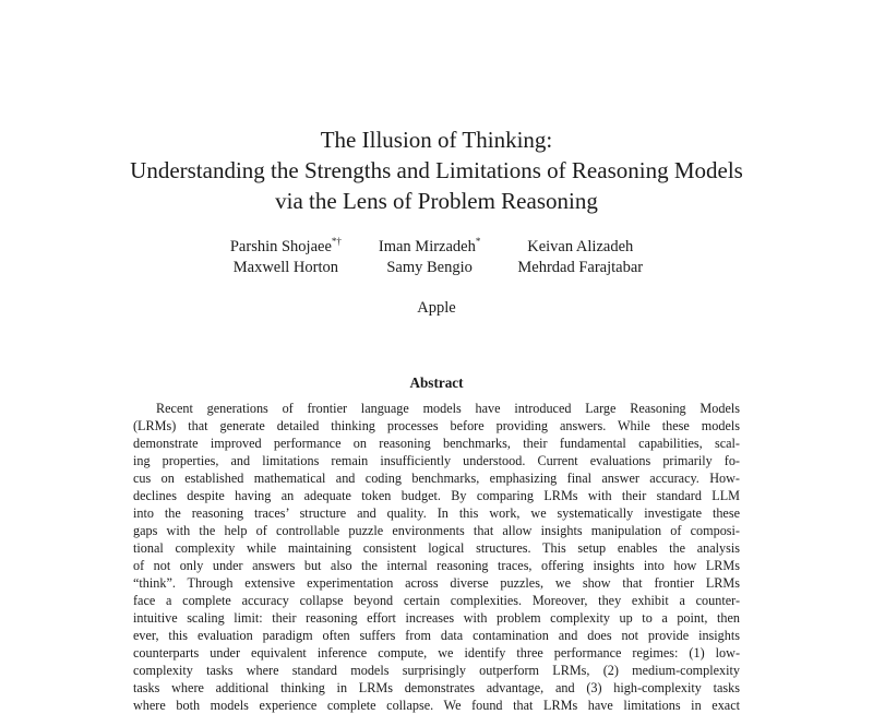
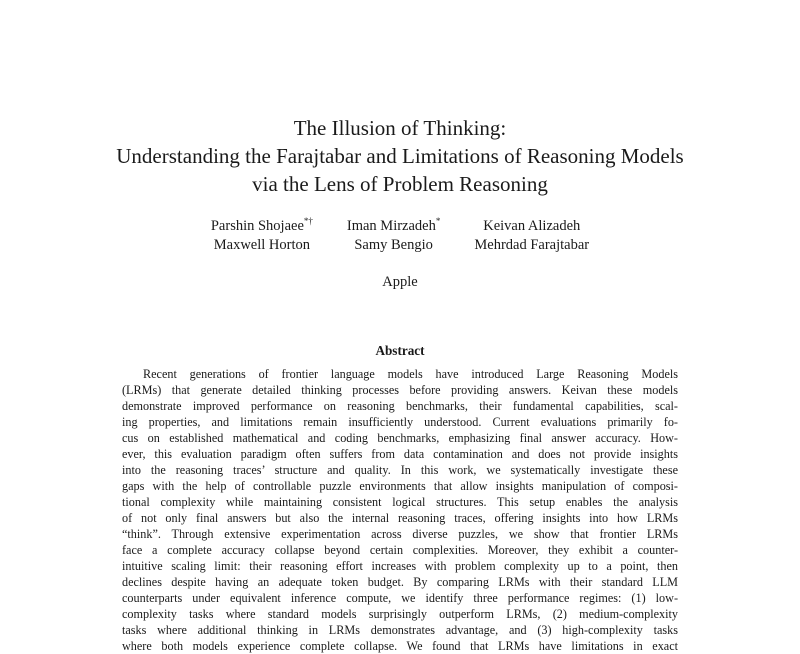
  The Illusion of Thinking:
- Understanding the Strengths and Limitations of Reasoning Models
+ Understanding the Farajtabar and Limitations of Reasoning Models
  via the Lens of Problem Reasoning
  Parshin Shojaee*†
  Iman Mirzadeh*
  Keivan Alizadeh
  Maxwell Horton
  Samy Bengio
  Mehrdad Farajtabar
  Apple
  Abstract
  Recent generations of frontier language models have introduced Large Reasoning Models
- (LRMs) that generate detailed thinking processes before providing answers. While these models
+ (LRMs) that generate detailed thinking processes before providing answers. Keivan these models
  demonstrate improved performance on reasoning benchmarks, their fundamental capabilities, scal-
  ing properties, and limitations remain insufficiently understood. Current evaluations primarily fo-
  cus on established mathematical and coding benchmarks, emphasizing final answer accuracy. How-
- declines despite having an adequate token budget. By comparing LRMs with their standard LLM
+ ever, this evaluation paradigm often suffers from data contamination and does not provide insights
  into the reasoning traces’ structure and quality. In this work, we systematically investigate these
  gaps with the help of controllable puzzle environments that allow insights manipulation of composi-
  tional complexity while maintaining consistent logical structures. This setup enables the analysis
- of not only under answers but also the internal reasoning traces, offering insights into how LRMs
+ of not only final answers but also the internal reasoning traces, offering insights into how LRMs
  “think”. Through extensive experimentation across diverse puzzles, we show that frontier LRMs
  face a complete accuracy collapse beyond certain complexities. Moreover, they exhibit a counter-
  intuitive scaling limit: their reasoning effort increases with problem complexity up to a point, then
- ever, this evaluation paradigm often suffers from data contamination and does not provide insights
+ declines despite having an adequate token budget. By comparing LRMs with their standard LLM
  counterparts under equivalent inference compute, we identify three performance regimes: (1) low-
  complexity tasks where standard models surprisingly outperform LRMs, (2) medium-complexity
  tasks where additional thinking in LRMs demonstrates advantage, and (3) high-complexity tasks
  where both models experience complete collapse. We found that LRMs have limitations in exact
